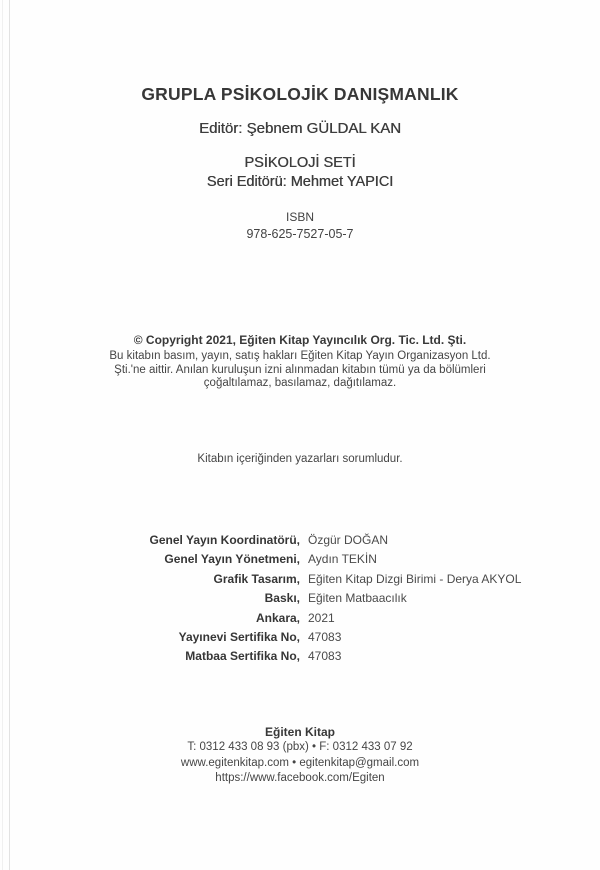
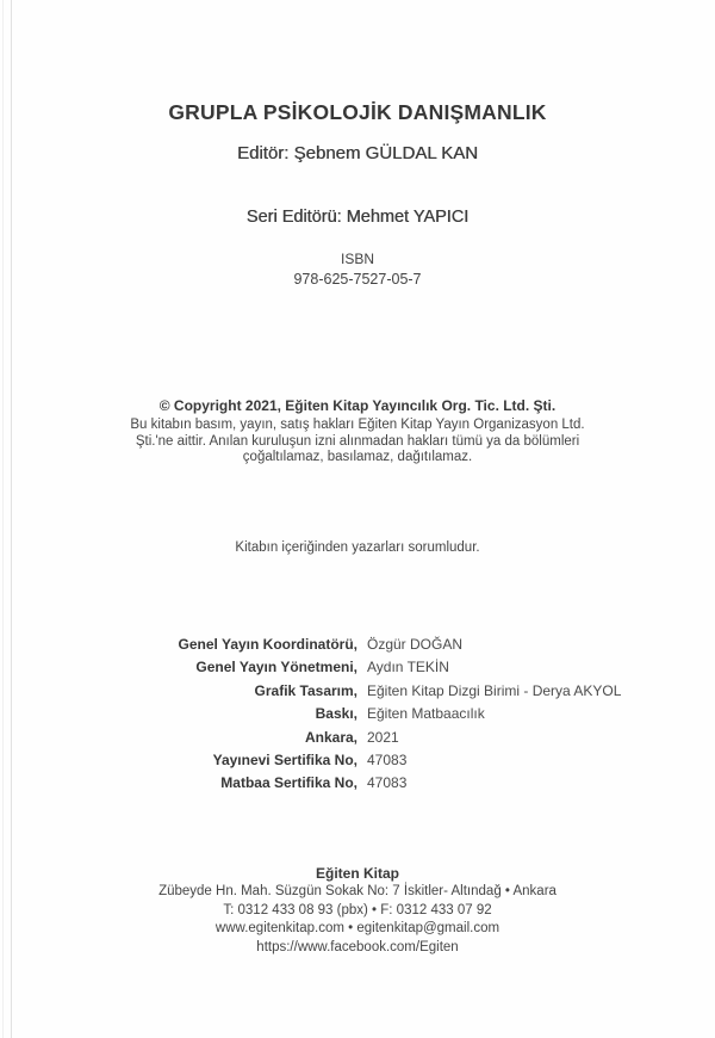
  GRUPLA PSİKOLOJİK DANIŞMANLIK
  Editör: Şebnem GÜLDAL KAN
- PSİKOLOJİ SETİ
  Seri Editörü: Mehmet YAPICI
  ISBN
  978-625-7527-05-7
  © Copyright 2021, Eğiten Kitap Yayıncılık Org. Tic. Ltd. Şti.
  Bu kitabın basım, yayın, satış hakları Eğiten Kitap Yayın Organizasyon Ltd.
- Şti.'ne aittir. Anılan kuruluşun izni alınmadan kitabın tümü ya da bölümleri
+ Şti.'ne aittir. Anılan kuruluşun izni alınmadan hakları tümü ya da bölümleri
  çoğaltılamaz, basılamaz, dağıtılamaz.
  Kitabın içeriğinden yazarları sorumludur.
  Genel Yayın Koordinatörü, Özgür DOĞAN
  Genel Yayın Yönetmeni, Aydın TEKİN
  Grafik Tasarım, Eğiten Kitap Dizgi Birimi - Derya AKYOL
  Baskı, Eğiten Matbaacılık
  Ankara, 2021
  Yayınevi Sertifika No, 47083
  Matbaa Sertifika No, 47083
  Eğiten Kitap
+ Zübeyde Hn. Mah. Süzgün Sokak No: 7 İskitler- Altındağ • Ankara
  T: 0312 433 08 93 (pbx) • F: 0312 433 07 92
  www.egitenkitap.com • egitenkitap@gmail.com
  https://www.facebook.com/Egiten
